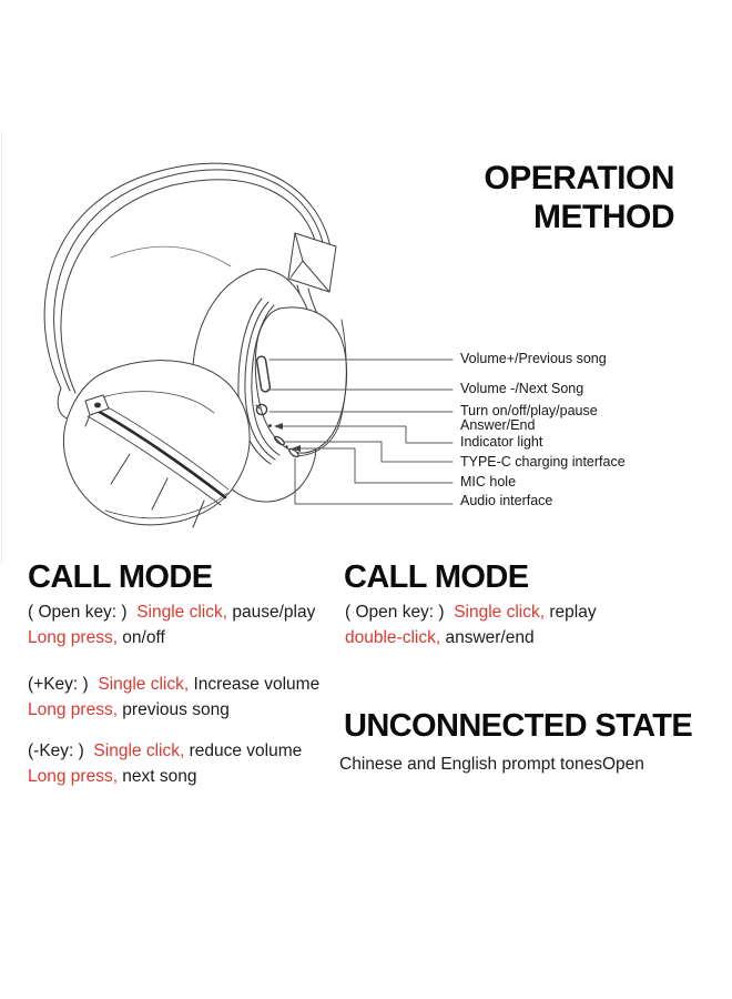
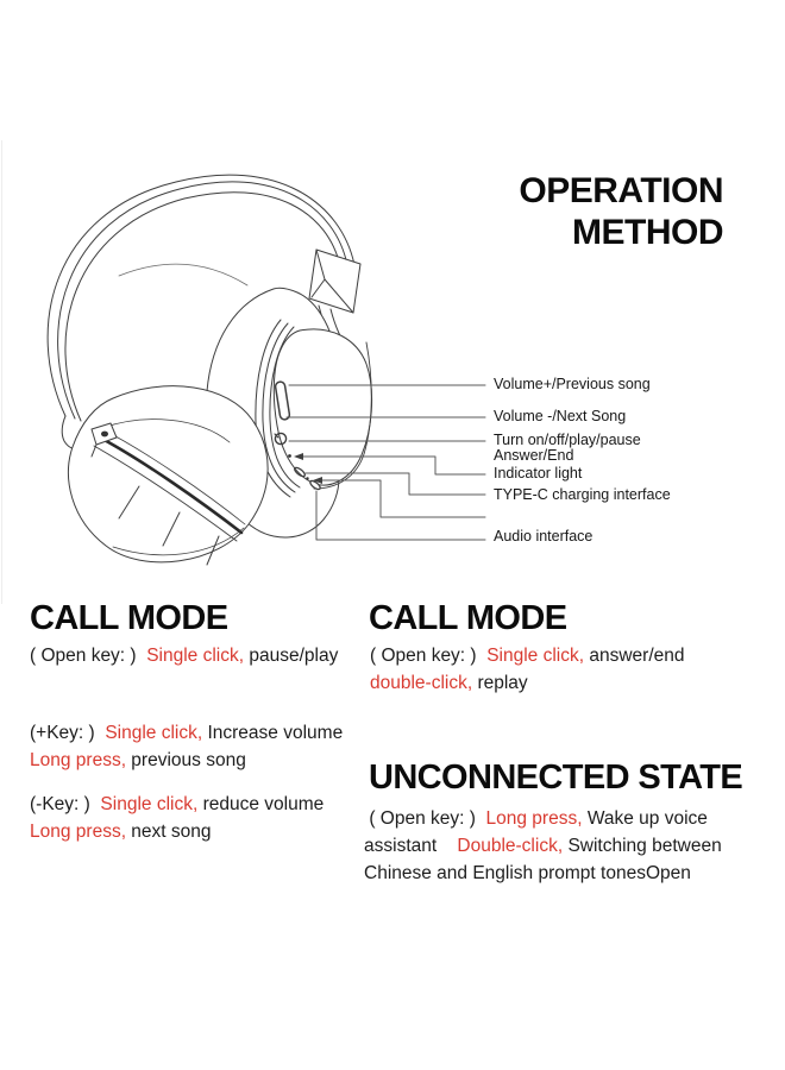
  OPERATION
  METHOD
  Volume+/Previous song
  Volume -/Next Song
  Turn on/off/play/pause
  Answer/End
  Indicator light
  TYPE-C charging interface
- MIC hole
  Audio interface
  CALL MODE
  ( Open key: ) Single click, pause/play
- Long press, on/off
  (+Key: ) Single click, Increase volume
  Long press, previous song
  (-Key: ) Single click, reduce volume
  Long press, next song
  CALL MODE
- ( Open key: ) Single click, replay
+ ( Open key: ) Single click, answer/end
- double-click, answer/end
+ double-click, replay
  UNCONNECTED STATE
+ ( Open key: ) Long press, Wake up voice
+ assistant Double-click, Switching between
  Chinese and English prompt tonesOpen
